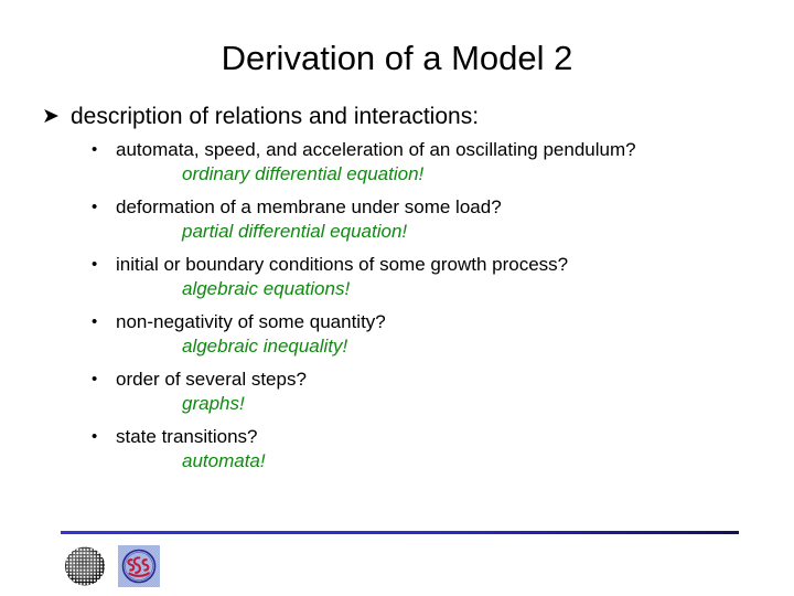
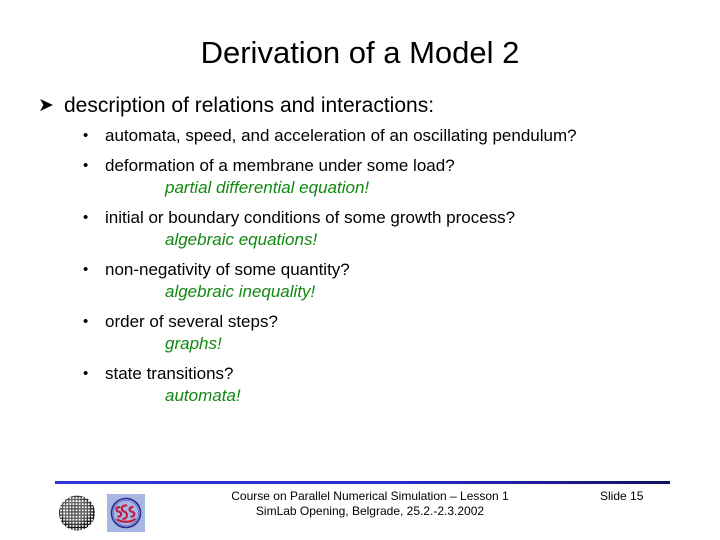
  Derivation of a Model 2
  ➤
  description of relations and interactions:
  •
  automata, speed, and acceleration of an oscillating pendulum?
- ordinary differential equation!
  •
  deformation of a membrane under some load?
  partial differential equation!
  •
  initial or boundary conditions of some growth process?
  algebraic equations!
  •
  non-negativity of some quantity?
  algebraic inequality!
  •
  order of several steps?
  graphs!
  •
  state transitions?
  automata!
+ Course on Parallel Numerical Simulation – Lesson 1
+ SimLab Opening, Belgrade, 25.2.-2.3.2002
+ Slide 15
